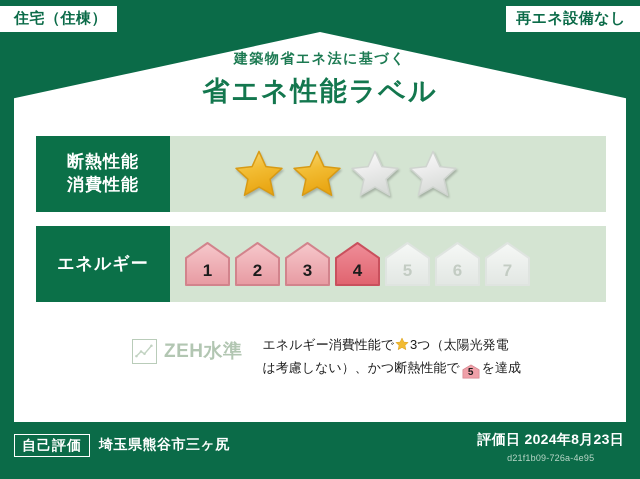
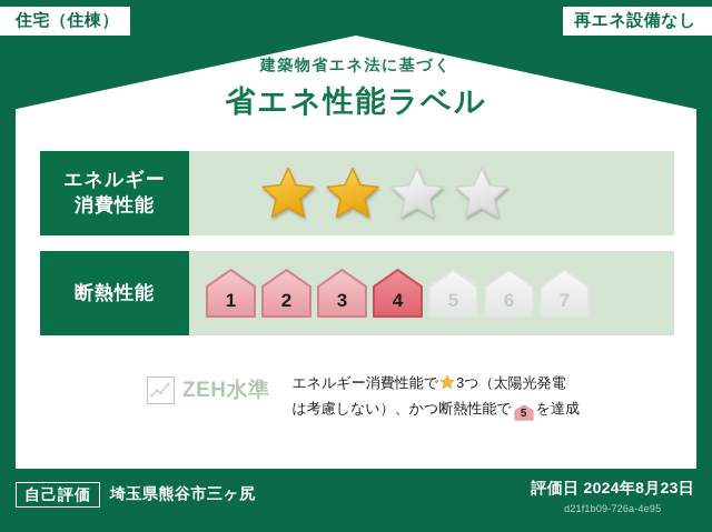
  住宅（住棟）
  再エネ設備なし
  建築物省エネ法に基づく
  省エネ性能ラベル
- 断熱性能
+ エネルギー
  消費性能
- エネルギー
+ 断熱性能
  1
  2
  3
  4
  5
  6
  7
  ZEH水準
  エネルギー消費性能で 3つ（太陽光発電
  は考慮しない）、かつ断熱性能で
  5
  を達成
  自己評価
  埼玉県熊谷市三ヶ尻
  評価日 2024年8月23日
  d21f1b09-726a-4e95
